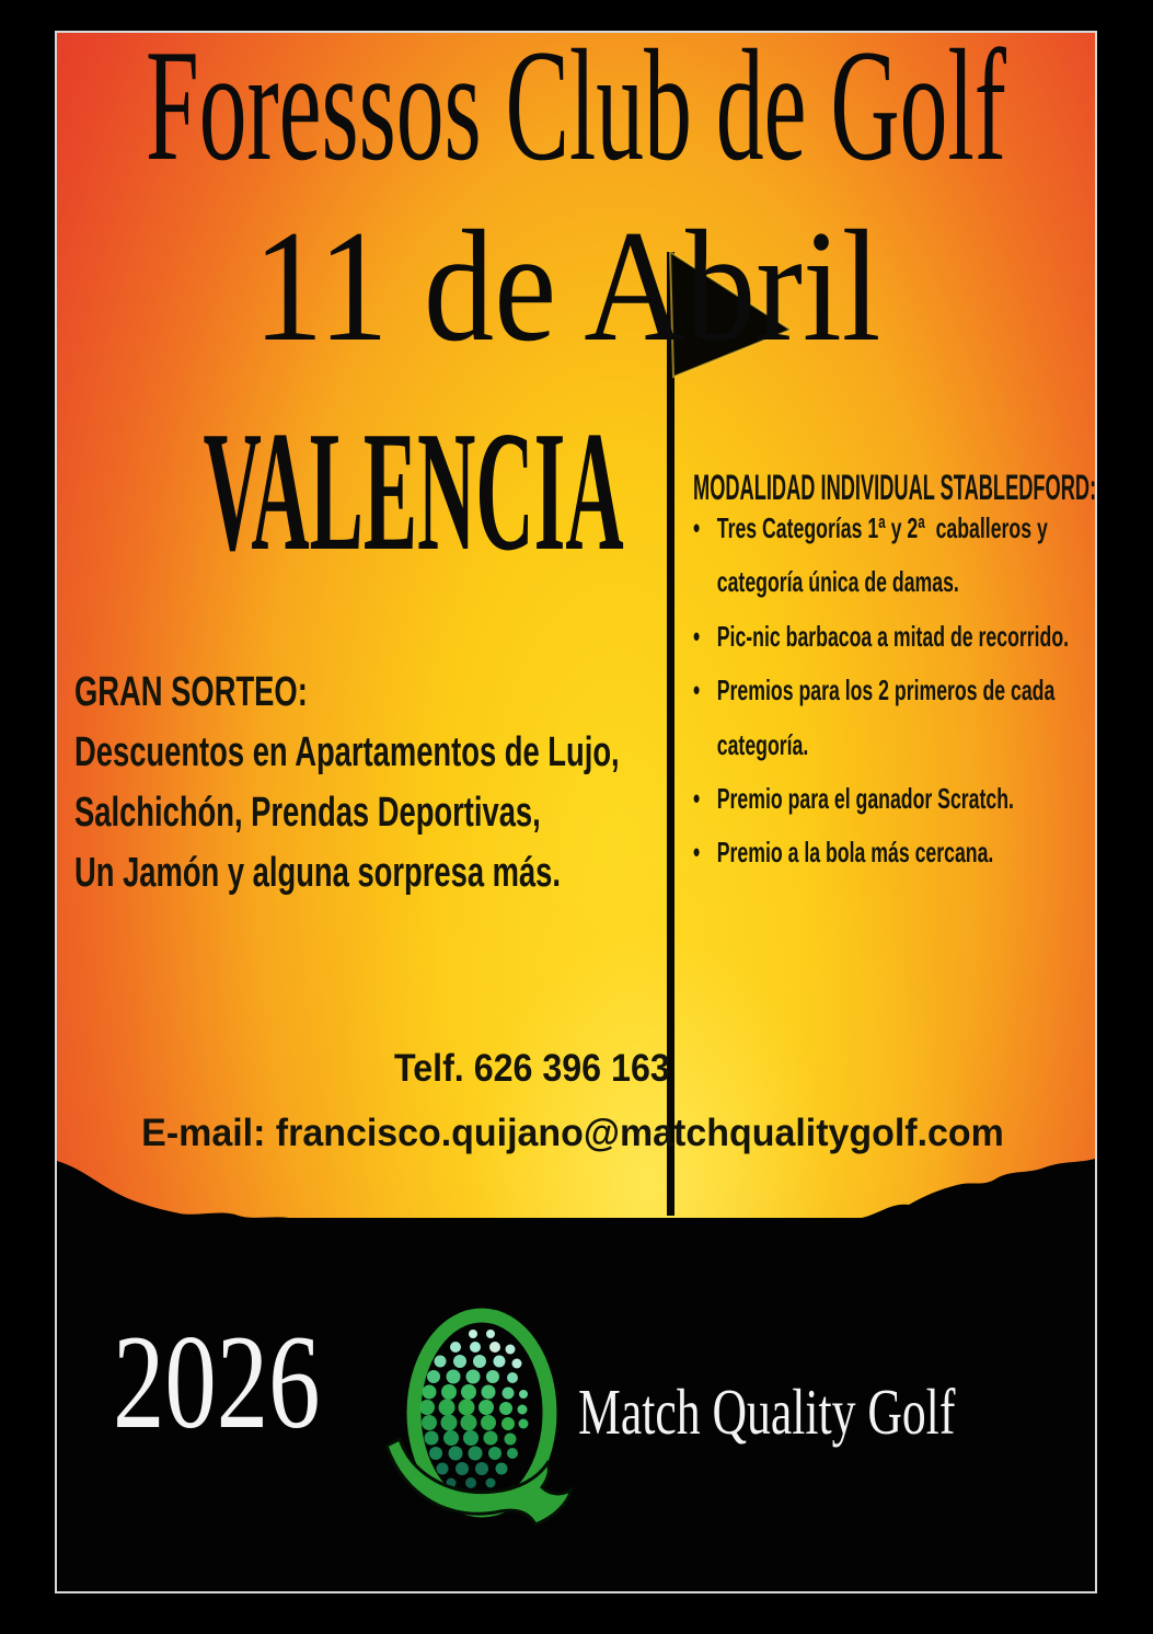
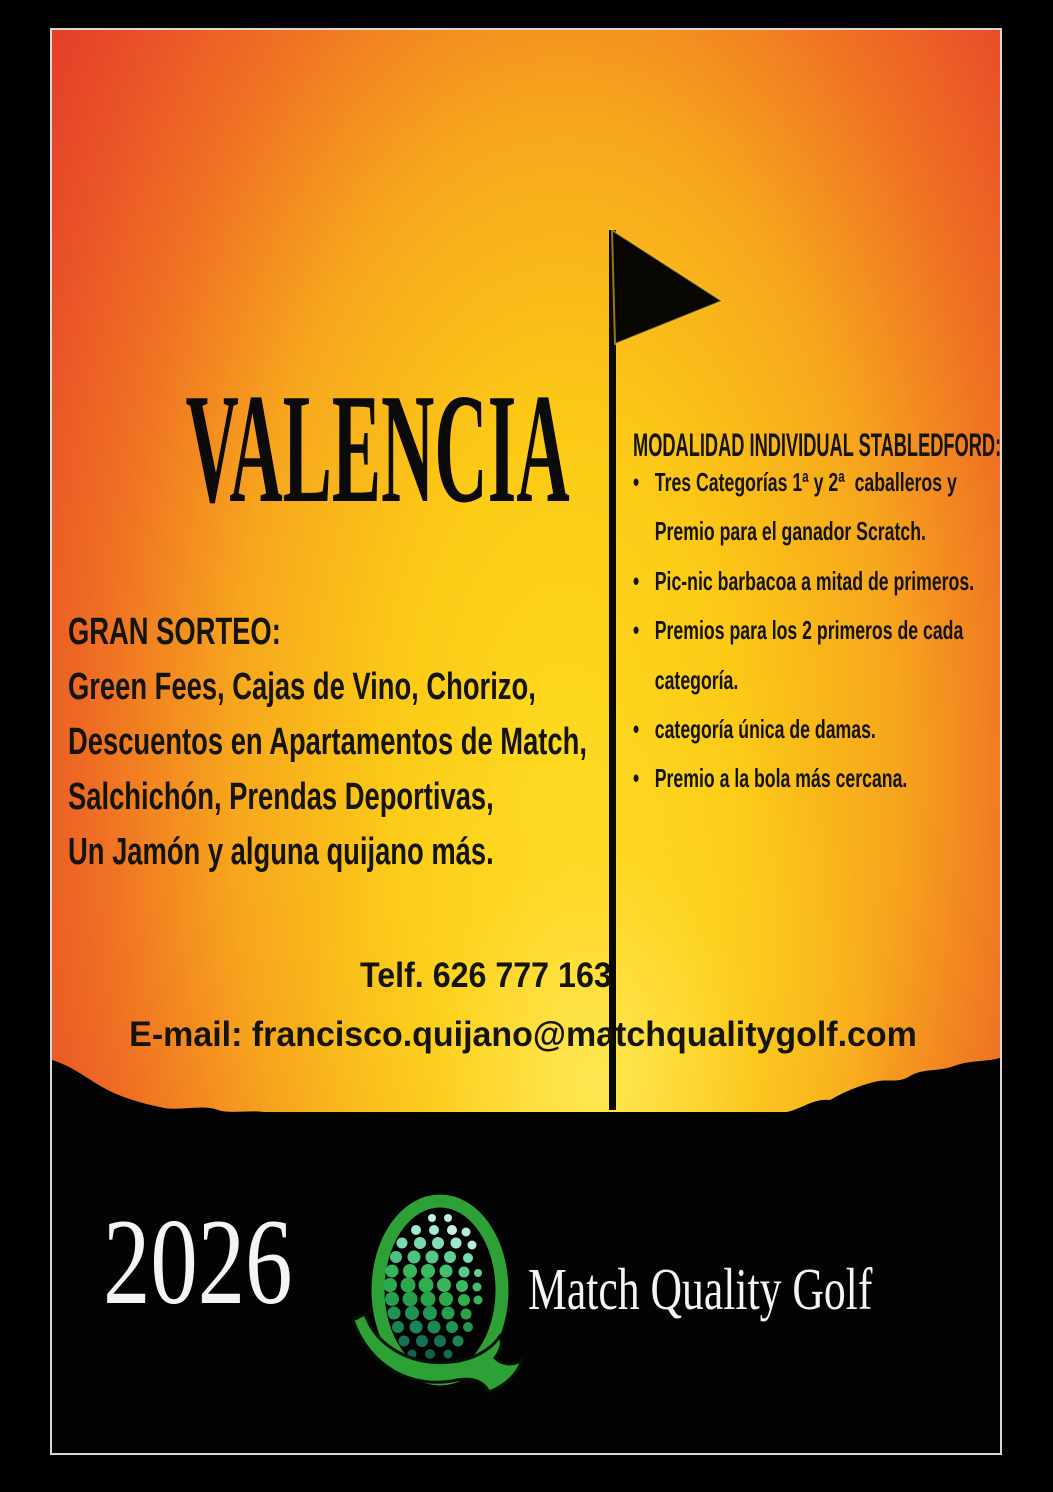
- Foressos Club de Golf
- 11 de Abril
  VALENCIA
  GRAN SORTEO:
+ Green Fees, Cajas de Vino, Chorizo,
- Descuentos en Apartamentos de Lujo,
+ Descuentos en Apartamentos de Match,
  Salchichón, Prendas Deportivas,
- Un Jamón y alguna sorpresa más.
+ Un Jamón y alguna quijano más.
  MODALIDAD INDIVIDUAL STABLEDFORD:
  •
  Tres Categorías 1ª y 2ª caballeros y
- categoría única de damas.
+ Premio para el ganador Scratch.
  •
- Pic-nic barbacoa a mitad de recorrido.
+ Pic-nic barbacoa a mitad de primeros.
  •
  Premios para los 2 primeros de cada
  categoría.
  •
- Premio para el ganador Scratch.
+ categoría única de damas.
  •
  Premio a la bola más cercana.
- Telf. 626 396 163
+ Telf. 626 777 163
  E-mail: francisco.quijano@matchqualitygolf.com
  2026
  Match Quality Golf
